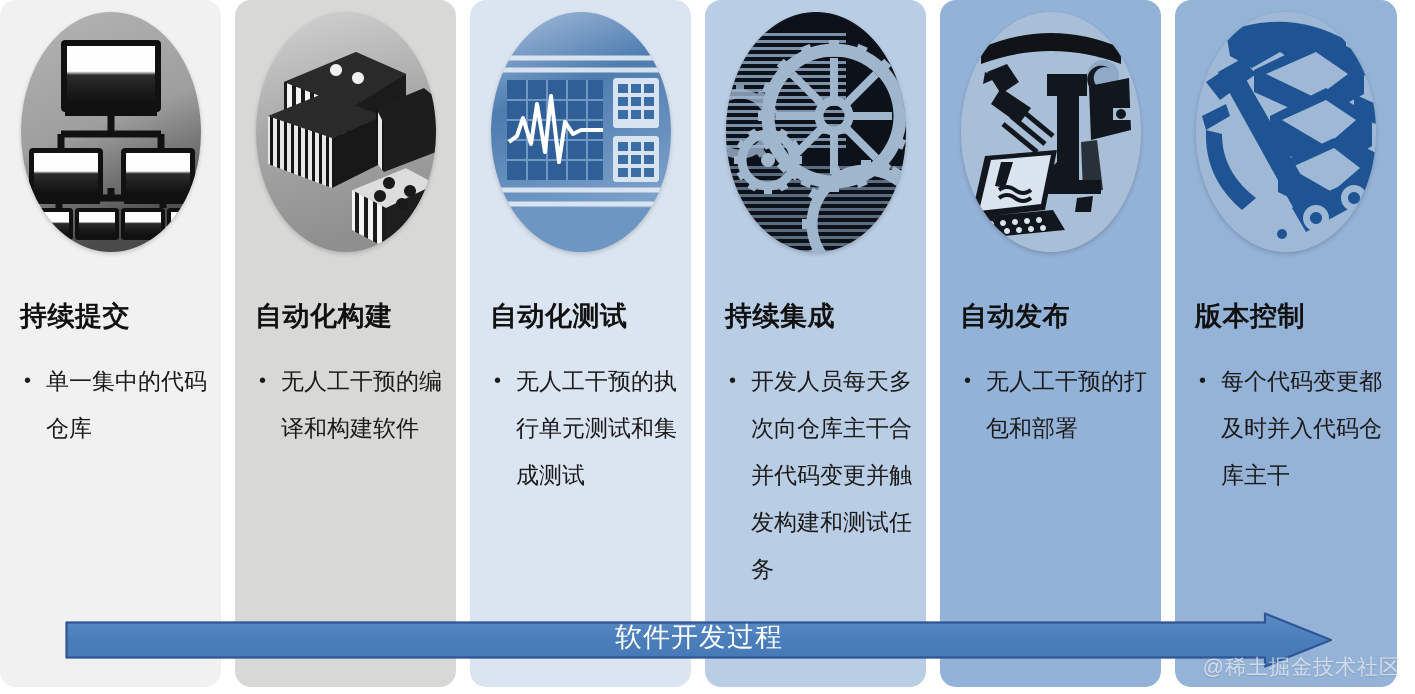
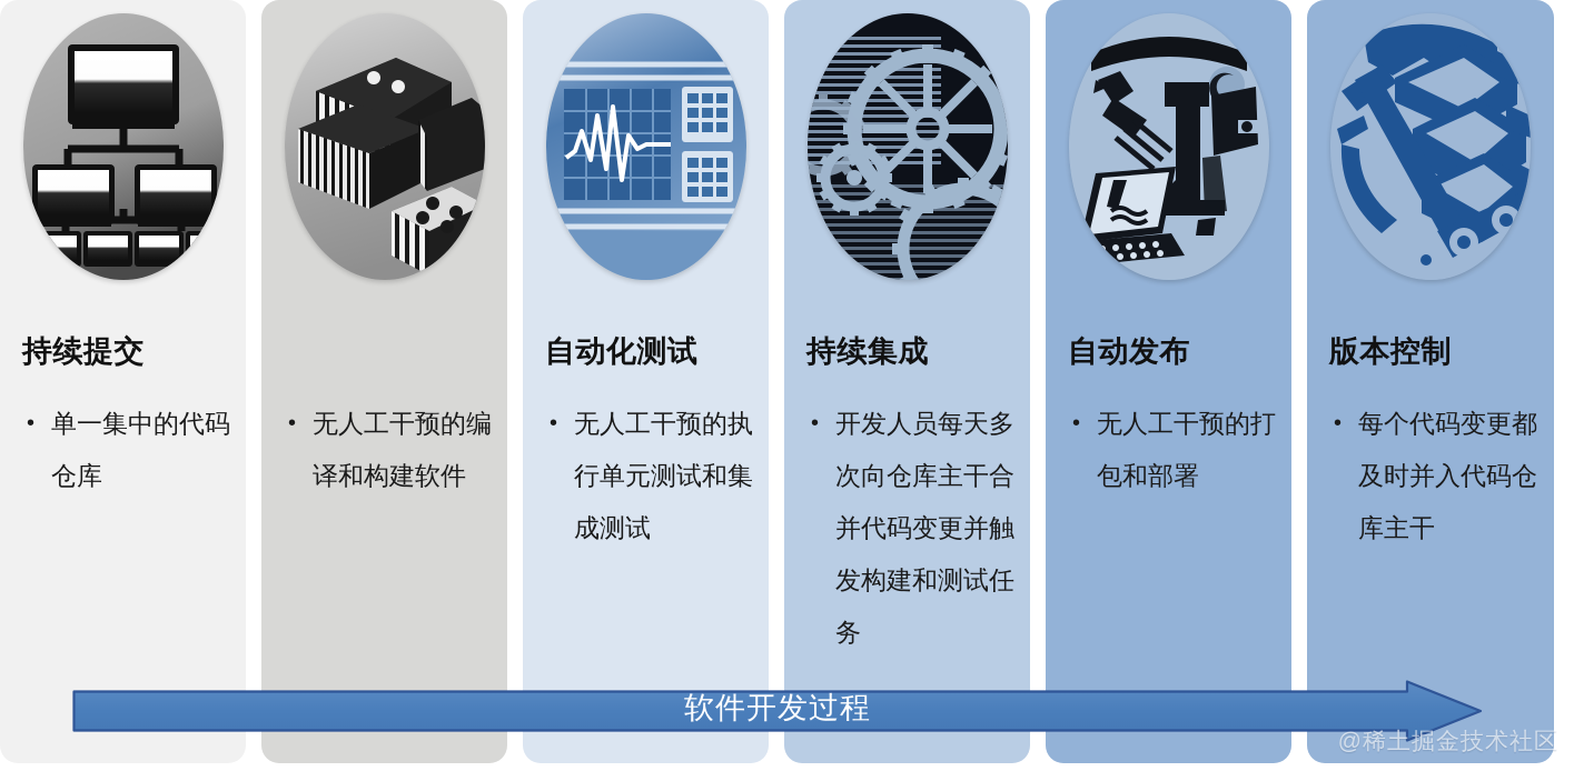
  持续提交
  •
  单一集中的代码仓库
- 自动化构建
  •
  无人工干预的编译和构建软件
  自动化测试
  •
  无人工干预的执行单元测试和集成测试
  持续集成
  •
  开发人员每天多次向仓库主干合并代码变更并触发构建和测试任务
  自动发布
  •
  无人工干预的打包和部署
  版本控制
  •
  每个代码变更都及时并入代码仓库主干
  软件开发过程
  @稀土掘金技术社区
